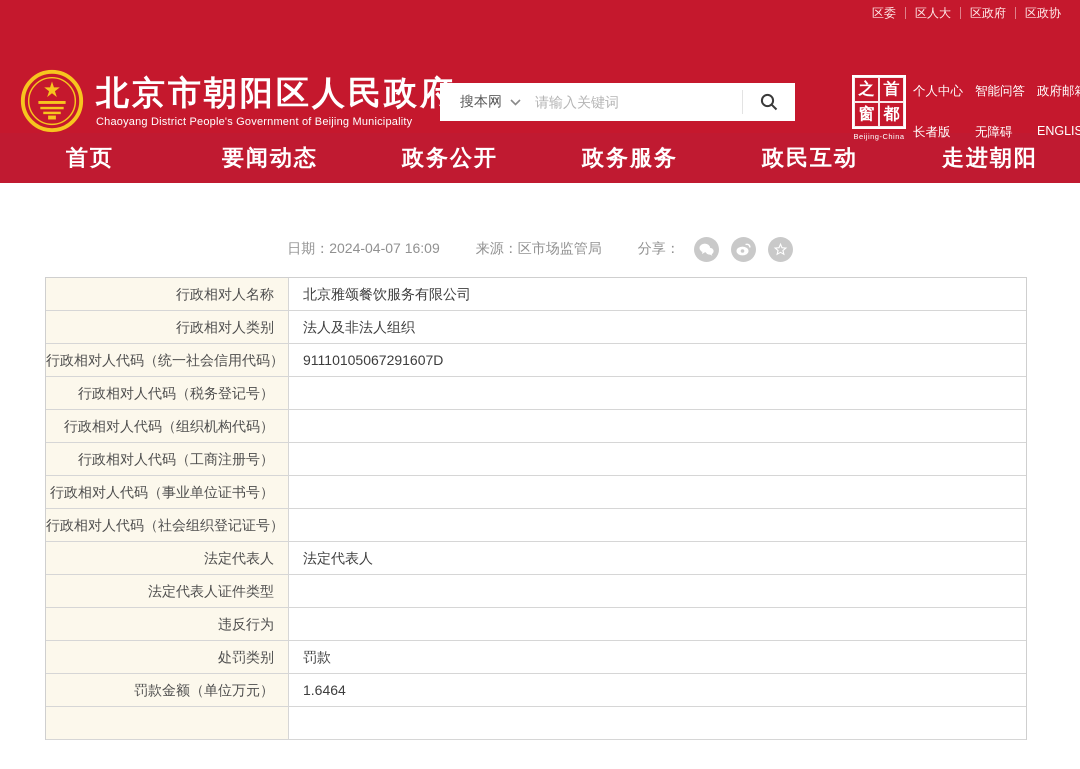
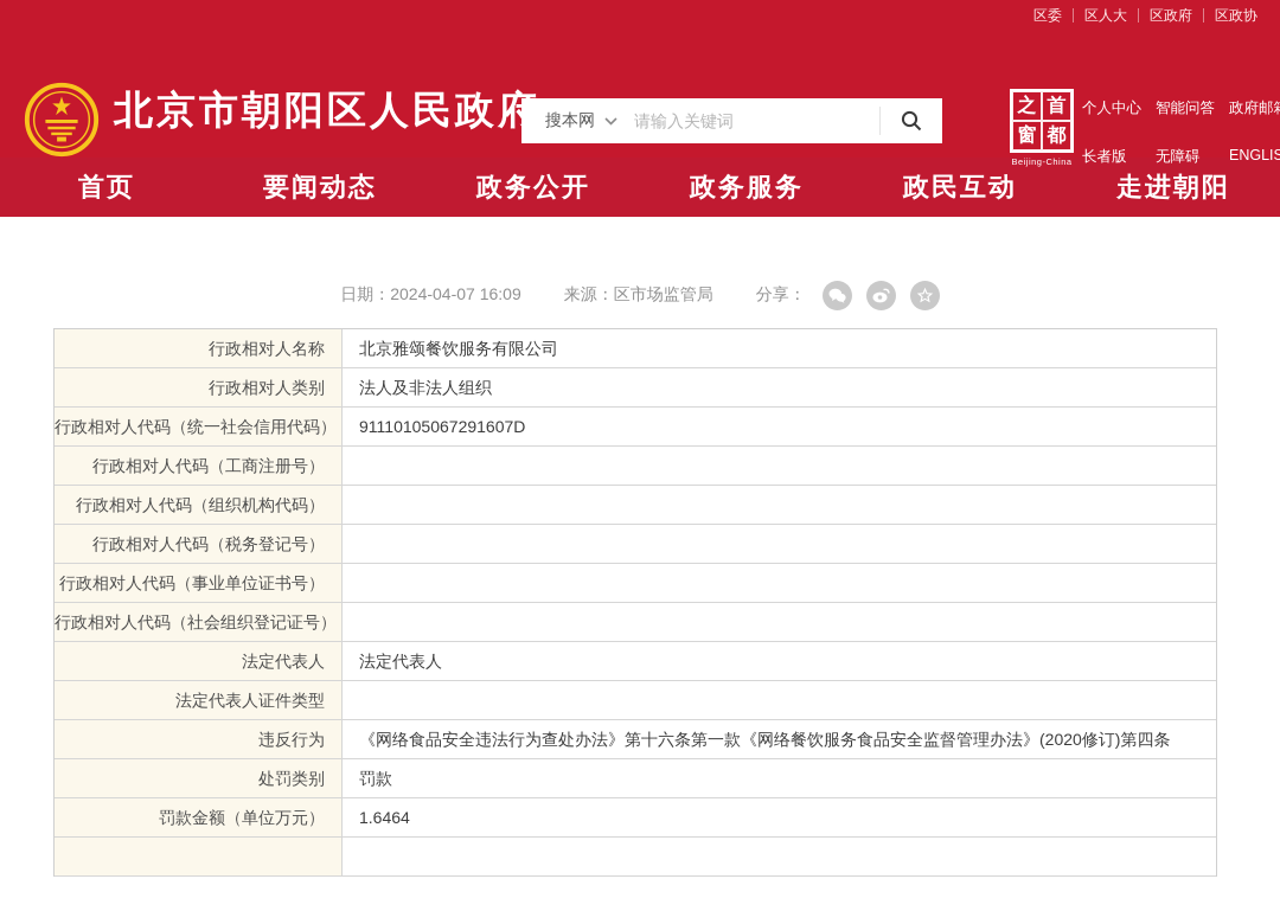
  区委
  区人大
  区政府
  区政协
  北京市朝阳区人民政府
- Chaoyang District People's Government of Beijing Municipality
  搜本网
  请输入关键词
  之
  首
  窗
  都
  Beijing-China
  个人中心
  智能问答
  政府邮
  长者版
  无障碍
  ENGLIS
  首页
  要闻动态
  政务公开
  政务服务
  政民互动
  走进朝阳
  日期：2024-04-07 16:09
  来源：区市场监管局
  分享：
  行政相对人名称
  北京雅颂餐饮服务有限公司
  行政相对人类别
  法人及非法人组织
  行政相对人代码（统一社会信用代码）
  91110105067291607D
- 行政相对人代码（税务登记号）
+ 行政相对人代码（工商注册号）
  行政相对人代码（组织机构代码）
- 行政相对人代码（工商注册号）
+ 行政相对人代码（税务登记号）
  行政相对人代码（事业单位证书号）
  行政相对人代码（社会组织登记证号）
  法定代表人
  法定代表人
  法定代表人证件类型
  违反行为
+ 《网络食品安全违法行为查处办法》第十六条第一款《网络餐饮服务食品安全监督管理办法》(2020修订)第四条
  处罚类别
  罚款
  罚款金额（单位万元）
  1.6464
